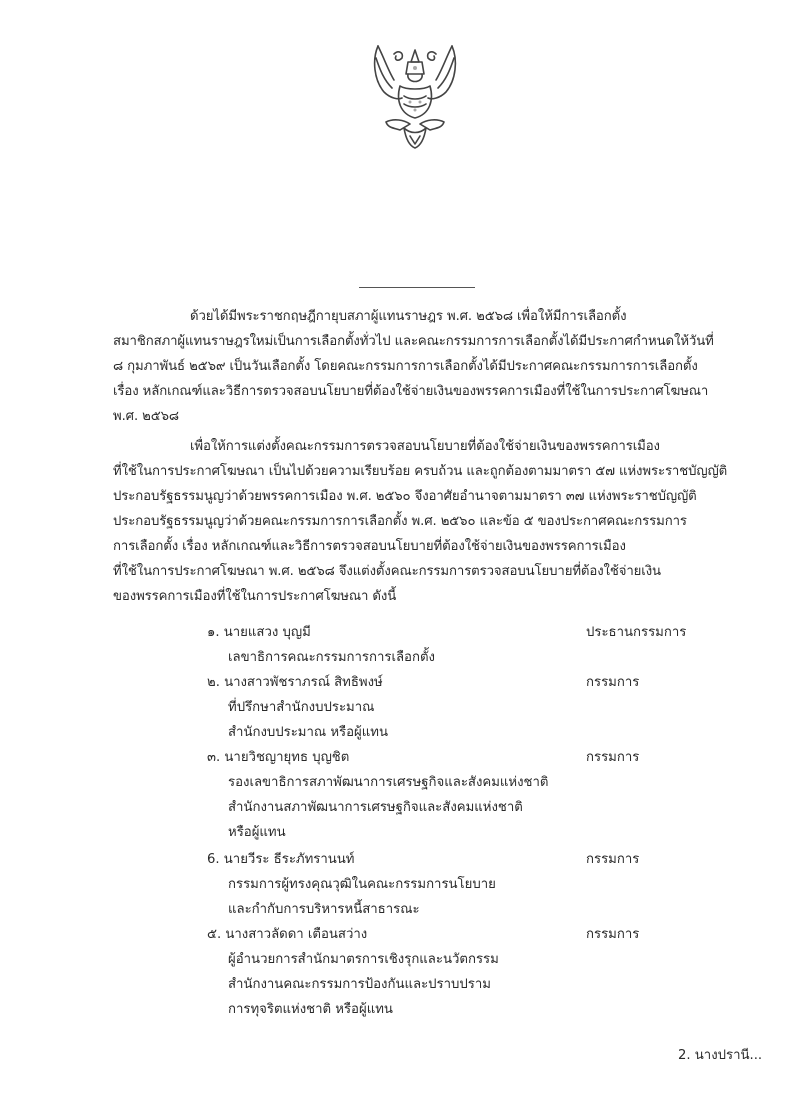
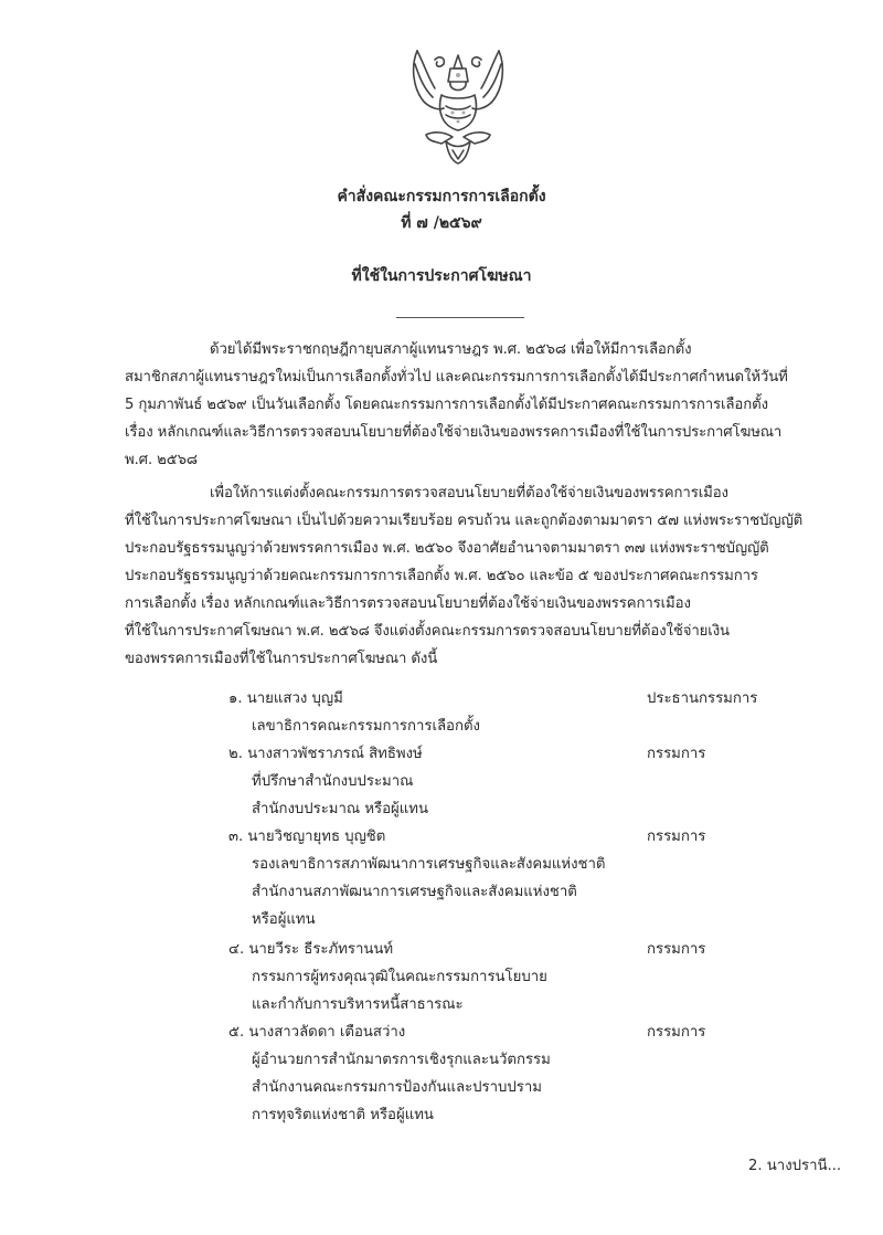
+ คำสั่งคณะกรรมการการเลือกตั้ง
+ ที่ ๗ /๒๕๖๙
+ ที่ใช้ในการประกาศโฆษณา
  ด้วยได้มีพระราชกฤษฎีกายุบสภาผู้แทนราษฎร พ.ศ. ๒๕๖๘ เพื่อให้มีการเลือกตั้ง
  สมาชิกสภาผู้แทนราษฎรใหม่เป็นการเลือกตั้งทั่วไป และคณะกรรมการการเลือกตั้งได้มีประกาศกำหนดให้วันที่
- ๘ กุมภาพันธ์ ๒๕๖๙ เป็นวันเลือกตั้ง โดยคณะกรรมการการเลือกตั้งได้มีประกาศคณะกรรมการการเลือกตั้ง
+ 5 กุมภาพันธ์ ๒๕๖๙ เป็นวันเลือกตั้ง โดยคณะกรรมการการเลือกตั้งได้มีประกาศคณะกรรมการการเลือกตั้ง
  เรื่อง หลักเกณฑ์และวิธีการตรวจสอบนโยบายที่ต้องใช้จ่ายเงินของพรรคการเมืองที่ใช้ในการประกาศโฆษณา
  พ.ศ. ๒๕๖๘
  เพื่อให้การแต่งตั้งคณะกรรมการตรวจสอบนโยบายที่ต้องใช้จ่ายเงินของพรรคการเมือง
  ที่ใช้ในการประกาศโฆษณา เป็นไปด้วยความเรียบร้อย ครบถ้วน และถูกต้องตามมาตรา ๕๗ แห่งพระราชบัญญัติ
  ประกอบรัฐธรรมนูญว่าด้วยพรรคการเมือง พ.ศ. ๒๕๖๐ จึงอาศัยอำนาจตามมาตรา ๓๗ แห่งพระราชบัญญัติ
  ประกอบรัฐธรรมนูญว่าด้วยคณะกรรมการการเลือกตั้ง พ.ศ. ๒๕๖๐ และข้อ ๕ ของประกาศคณะกรรมการ
  การเลือกตั้ง เรื่อง หลักเกณฑ์และวิธีการตรวจสอบนโยบายที่ต้องใช้จ่ายเงินของพรรคการเมือง
  ที่ใช้ในการประกาศโฆษณา พ.ศ. ๒๕๖๘ จึงแต่งตั้งคณะกรรมการตรวจสอบนโยบายที่ต้องใช้จ่ายเงิน
  ของพรรคการเมืองที่ใช้ในการประกาศโฆษณา ดังนี้
  ๑. นายแสวง บุญมี
  ประธานกรรมการ
  เลขาธิการคณะกรรมการการเลือกตั้ง
  ๒. นางสาวพัชราภรณ์ สิทธิพงษ์
  กรรมการ
  ที่ปรึกษาสำนักงบประมาณ
  สำนักงบประมาณ หรือผู้แทน
  ๓. นายวิชญายุทธ บุญชิต
  กรรมการ
  รองเลขาธิการสภาพัฒนาการเศรษฐกิจและสังคมแห่งชาติ
  สำนักงานสภาพัฒนาการเศรษฐกิจและสังคมแห่งชาติ
  หรือผู้แทน
- 6. นายวีระ ธีระภัทรานนท์
+ ๔. นายวีระ ธีระภัทรานนท์
  กรรมการ
  กรรมการผู้ทรงคุณวุฒิในคณะกรรมการนโยบาย
  และกำกับการบริหารหนี้สาธารณะ
  ๕. นางสาวลัดดา เตือนสว่าง
  กรรมการ
  ผู้อำนวยการสำนักมาตรการเชิงรุกและนวัตกรรม
  สำนักงานคณะกรรมการป้องกันและปราบปราม
  การทุจริตแห่งชาติ หรือผู้แทน
  2. นางปรานี...
